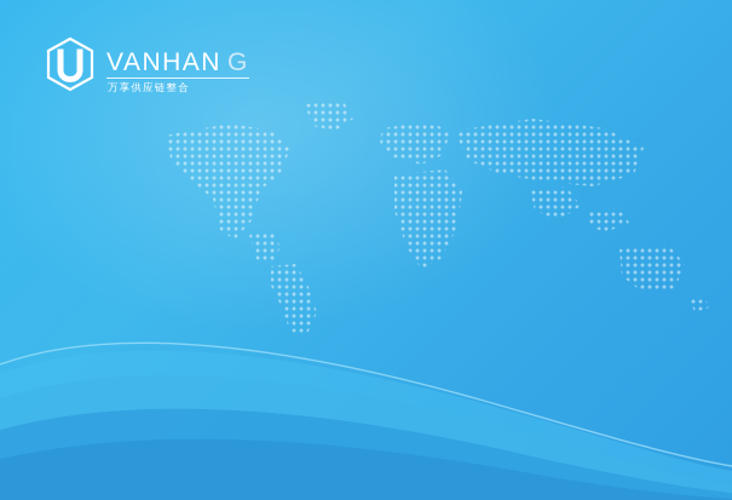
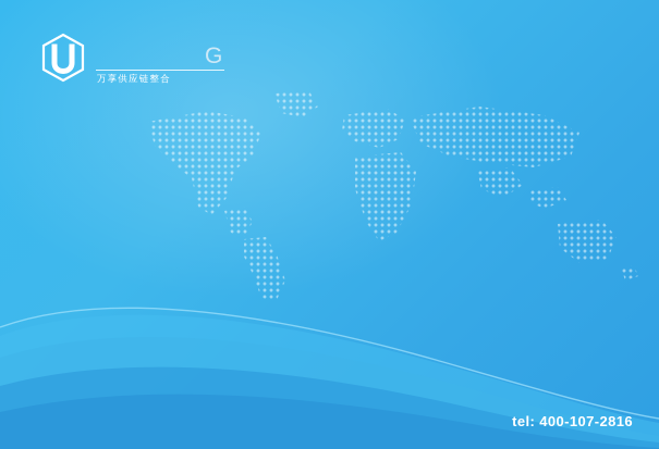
- VANHAN
  G
  万享供应链整合
+ tel: 400-107-2816
